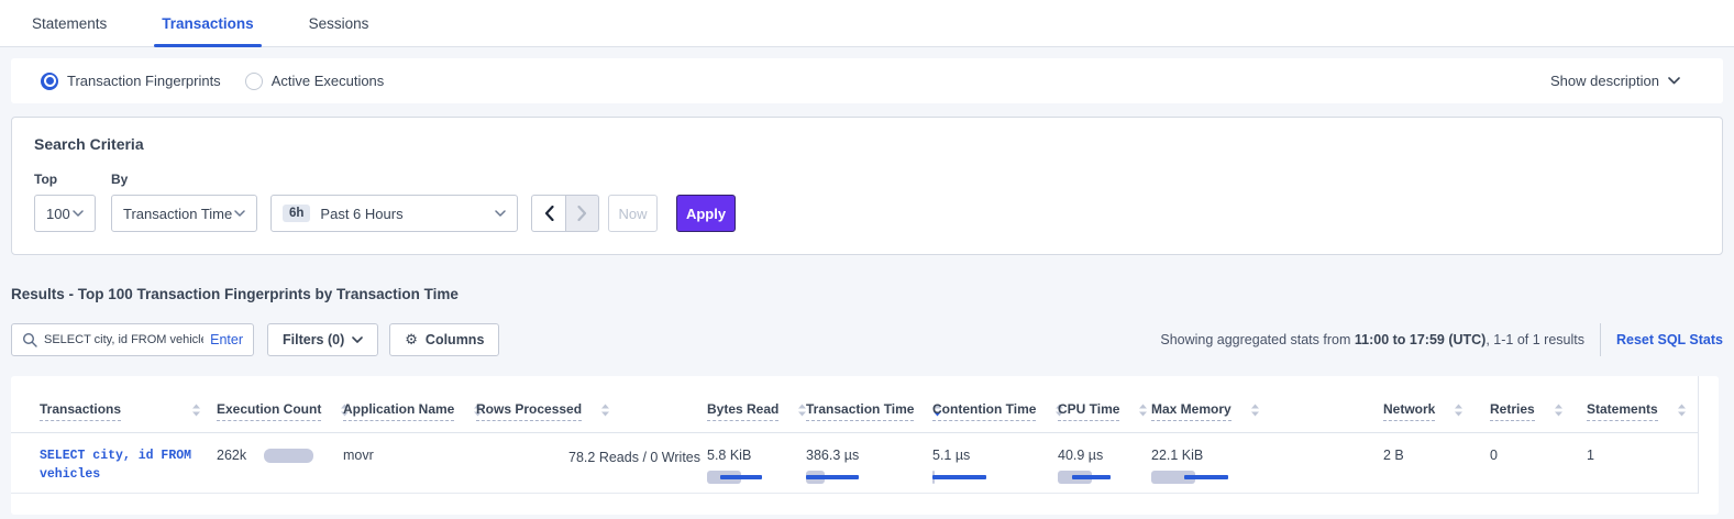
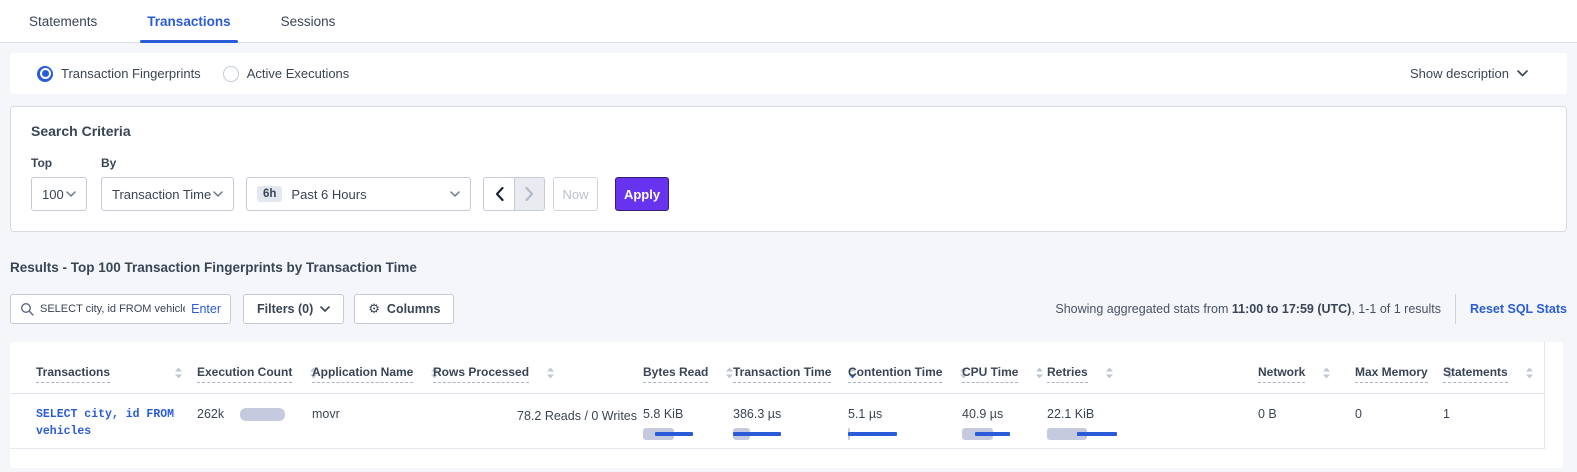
  Statements
  Transactions
  Sessions
  Transaction Fingerprints
  Active Executions
  Show description
  Search Criteria
  Top
  100
  By
  Transaction Time
  6h
  Past 6 Hours
  Now
  Apply
  Results - Top 100 Transaction Fingerprints by Transaction Time
  SELECT city, id FROM vehicl
  Enter
  Filters (0)
  ⚙
  Columns
  Showing aggregated stats from 11:00 to 17:59 (UTC), 1-1 of 1 results
  Reset SQL Stats
  Transactions
  Execution Count
  Application Name
  Rows Processed
  Bytes Read
  Transaction Time
  Contention Time
  CPU Time
- Max Memory
+ Retries
  Network
- Retries
+ Max Memory
  Statements
  SELECT city, id FROM vehicles
  262k
  movr
  78.2 Reads / 0 Writes
  5.8 KiB
  386.3 µs
  5.1 µs
  40.9 µs
  22.1 KiB
- 2 B
+ 0 B
  0
  1
